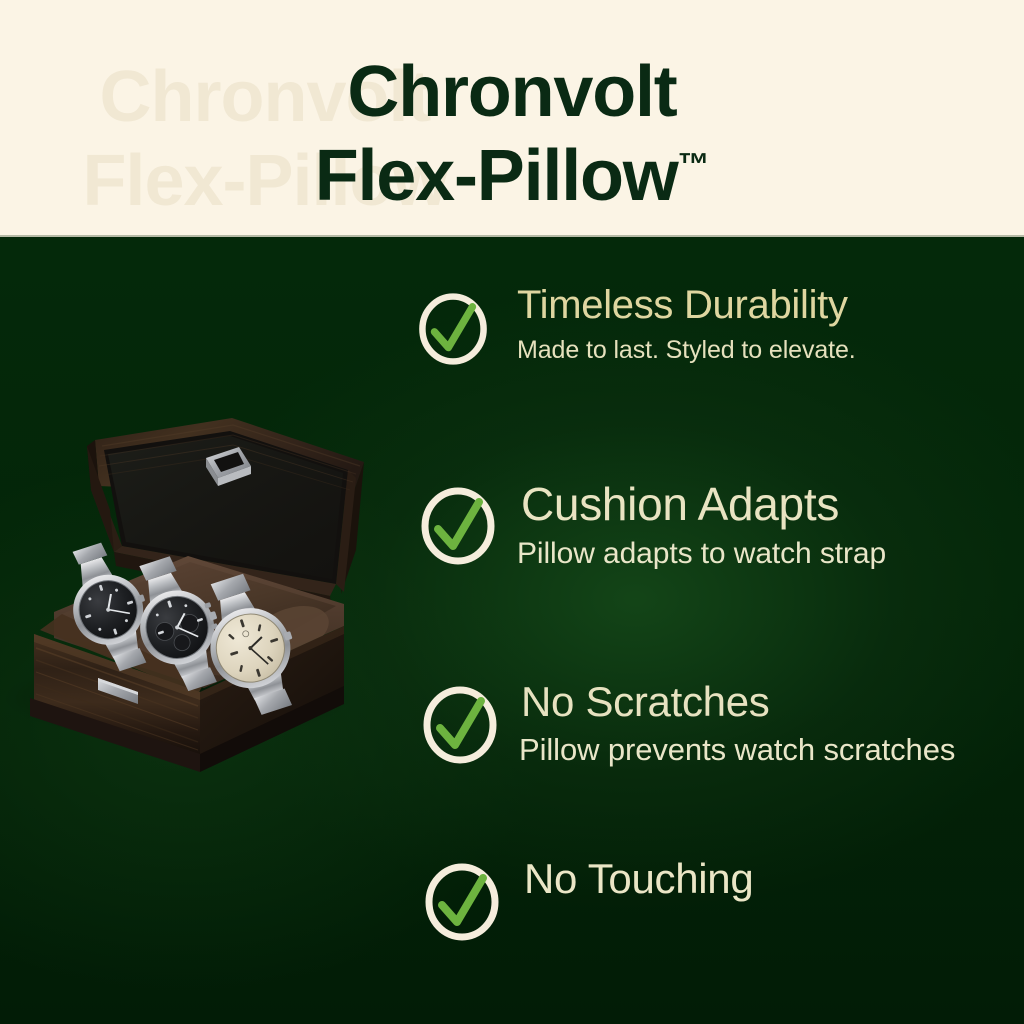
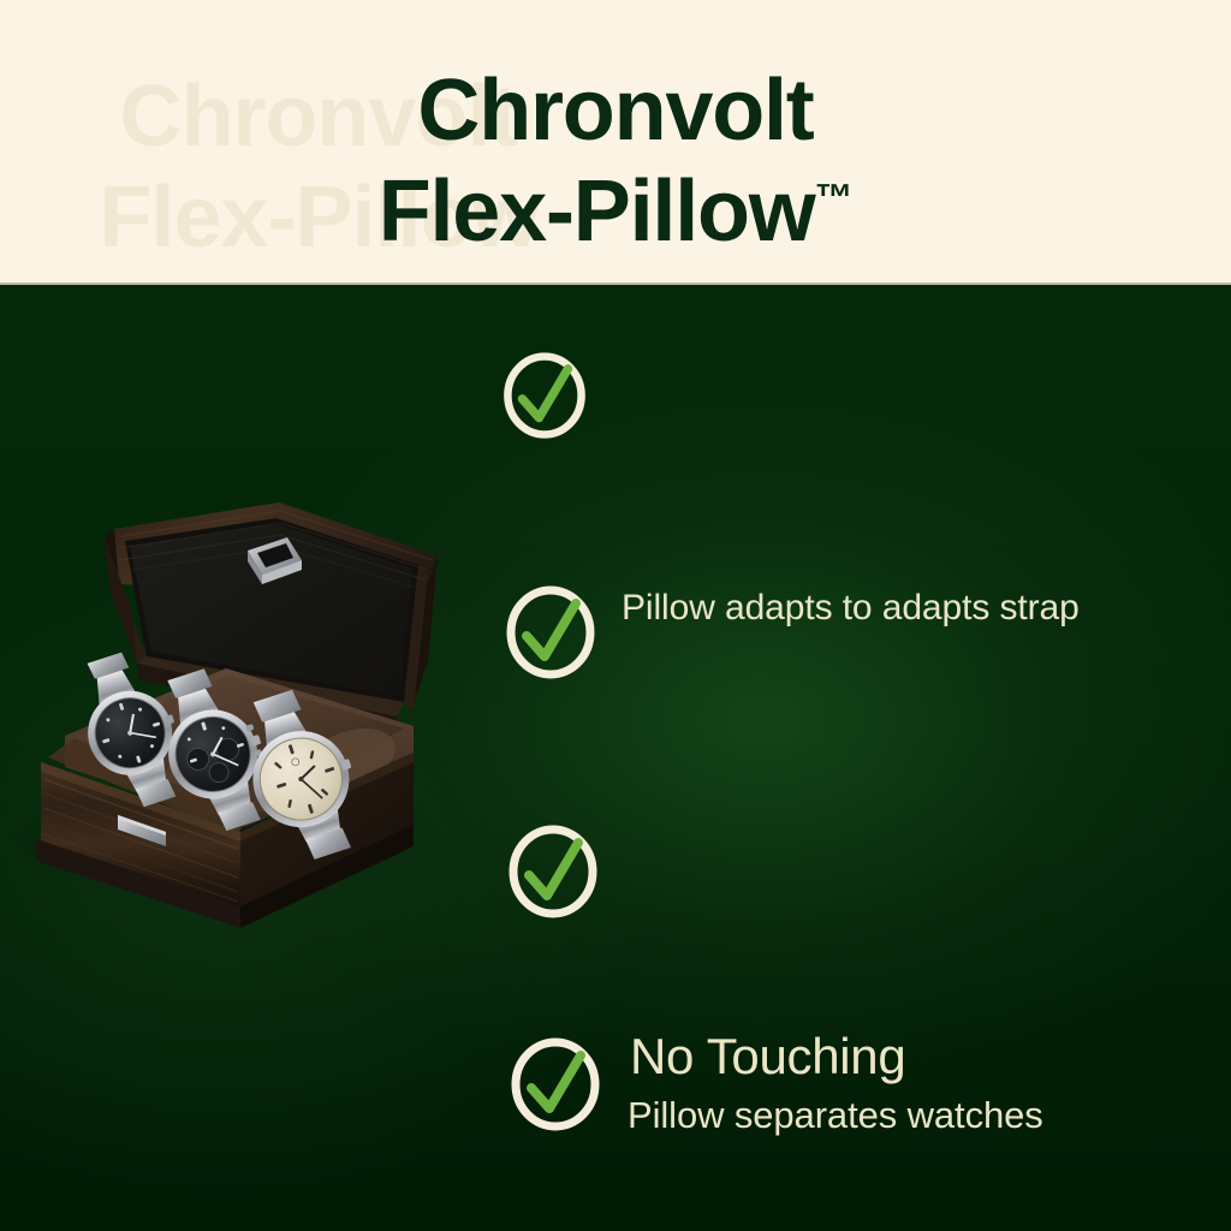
  Chronvolt
  Flex-Pillow
  Chronvolt
  Flex-Pillow™
- Timeless Durability
- Made to last. Styled to elevate.
- Cushion Adapts
- Pillow adapts to watch strap
+ Pillow adapts to adapts strap
- No Scratches
- Pillow prevents watch scratches
  No Touching
+ Pillow separates watches
